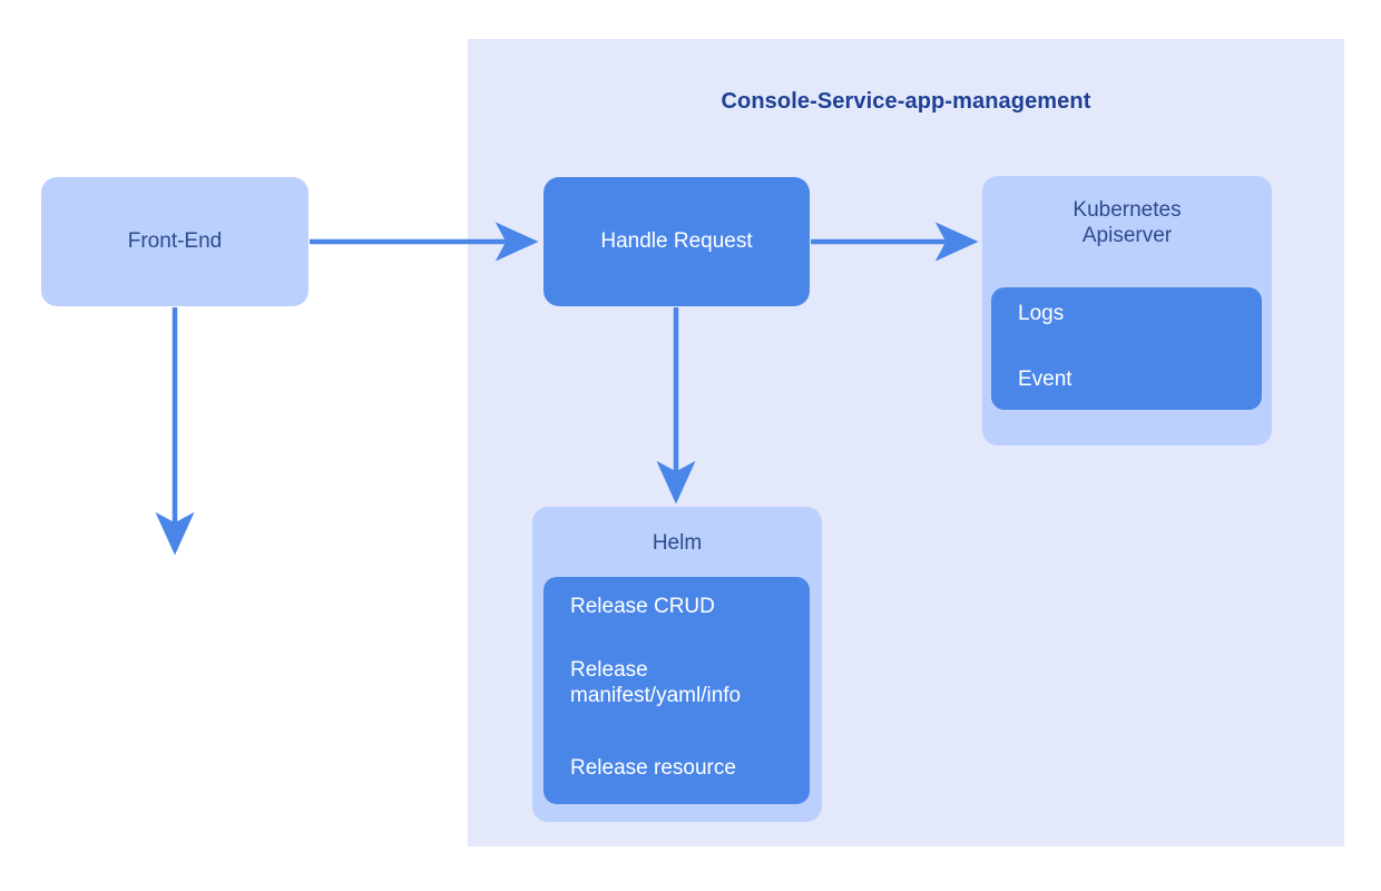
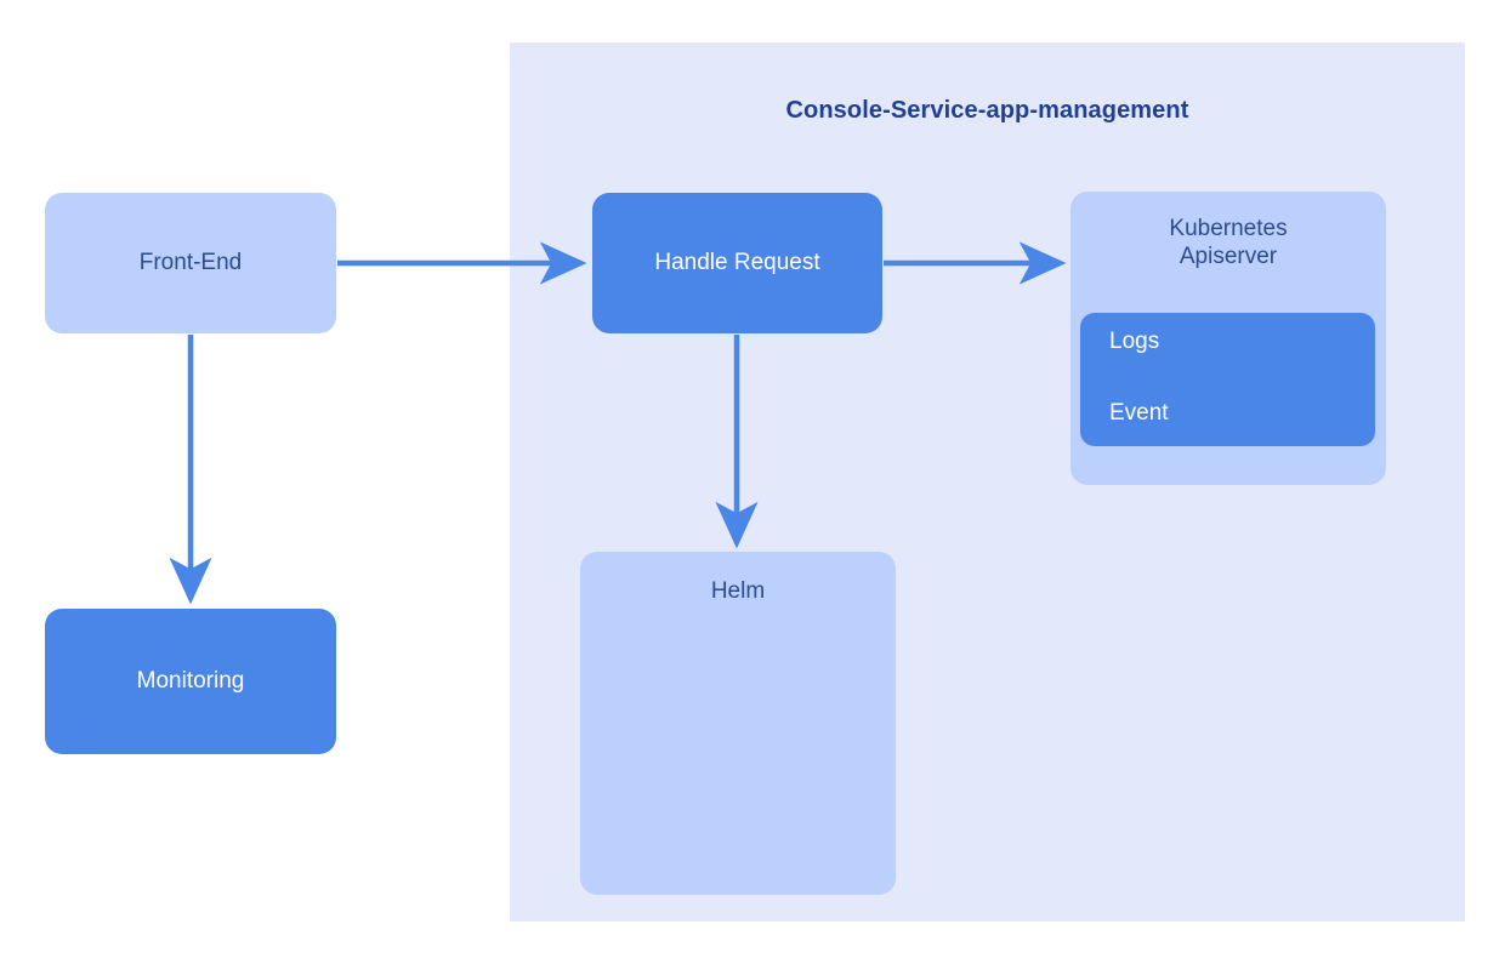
  Console-Service-app-management
  Front-End
+ Monitoring
  Handle Request
  Kubernetes
  Apiserver
  Logs
  Event
  Helm
- Release CRUD
- Release manifest/yaml/info
- Release resource
